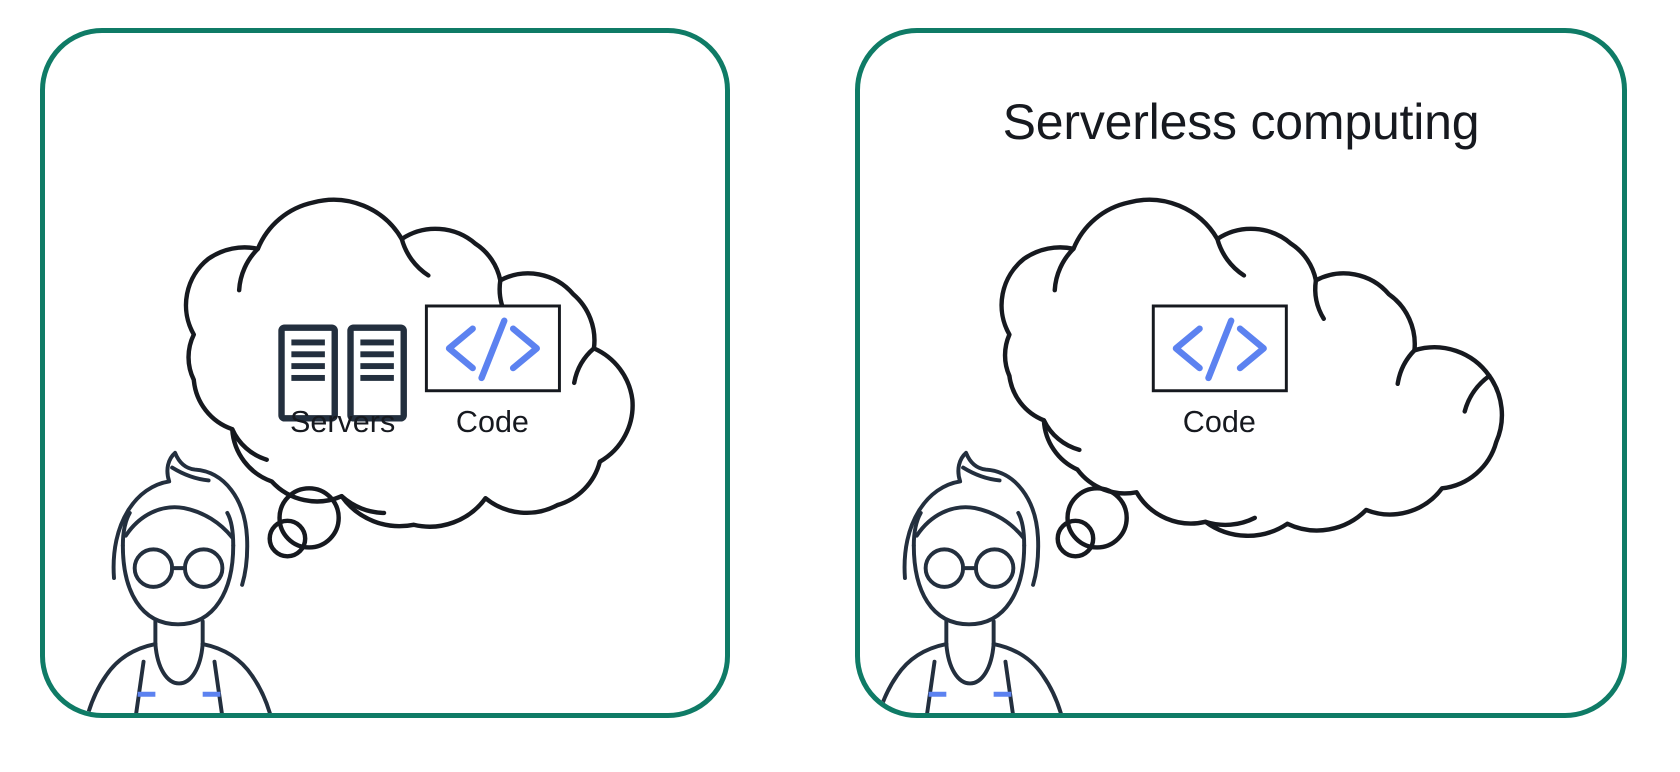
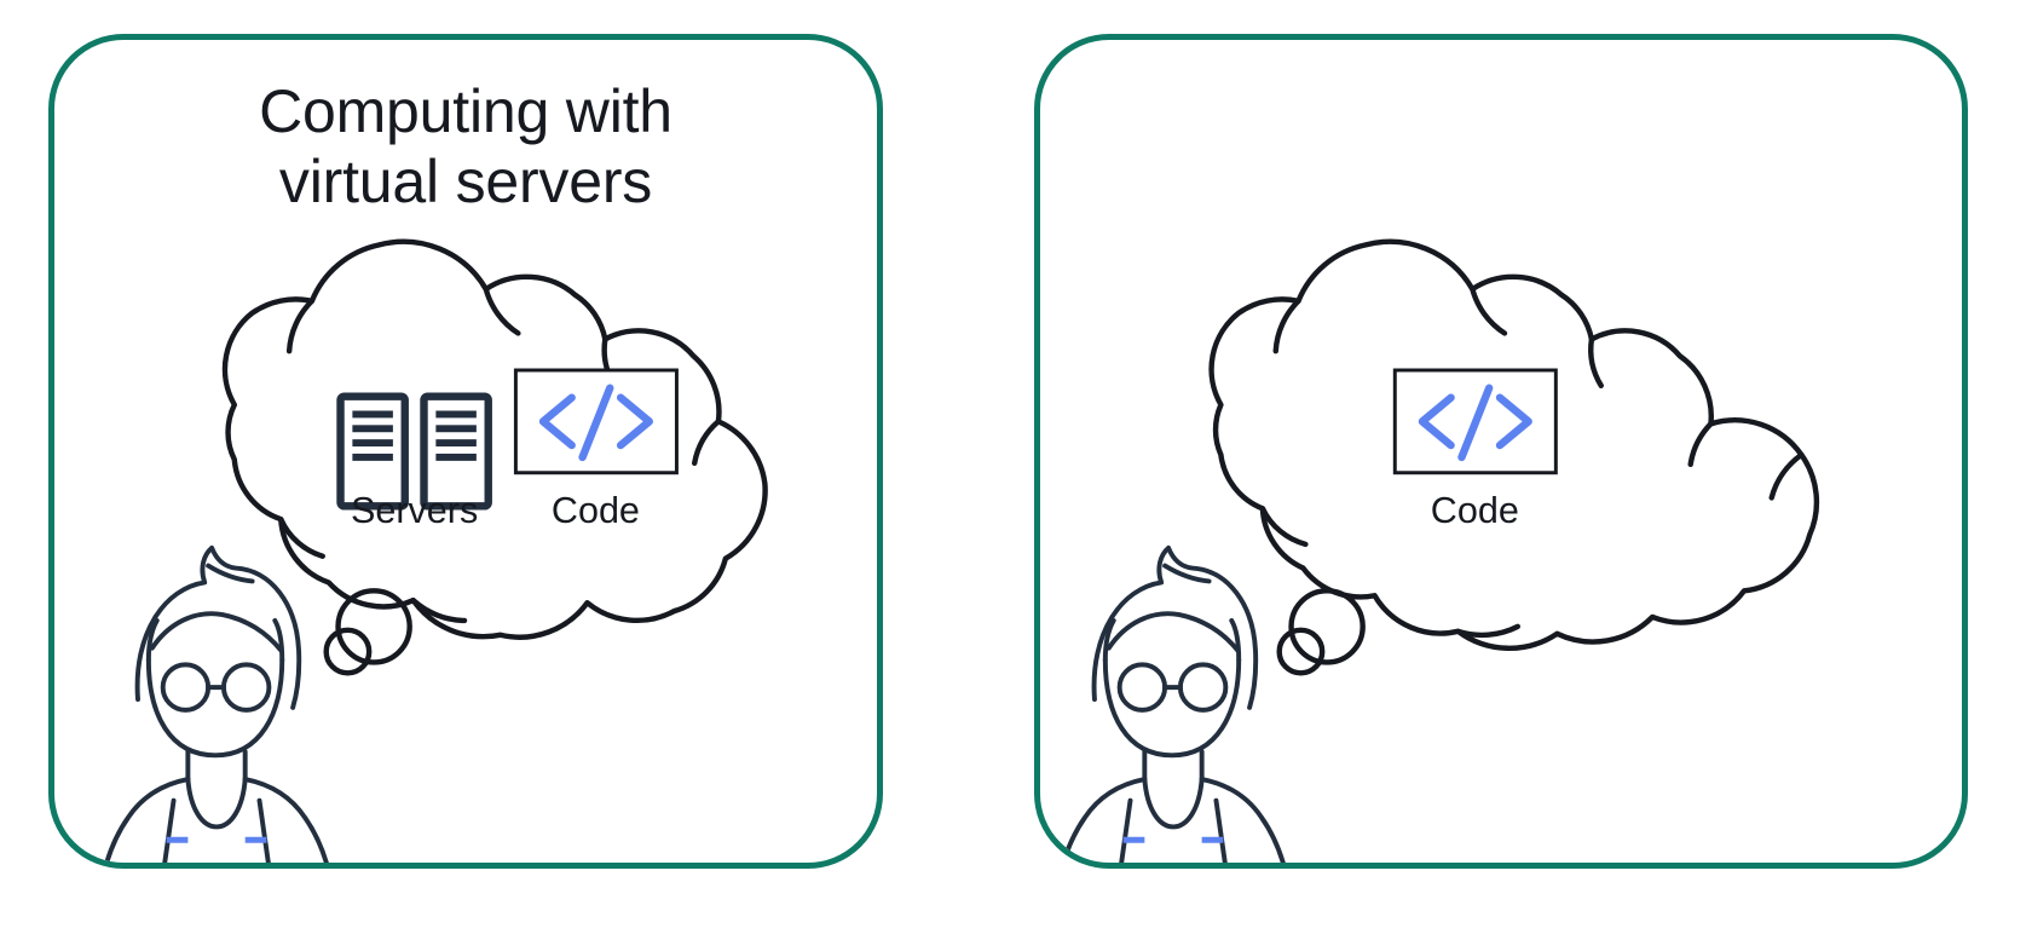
+ Computing with
+ virtual servers
  Servers
  Code
- Serverless computing
  Code
